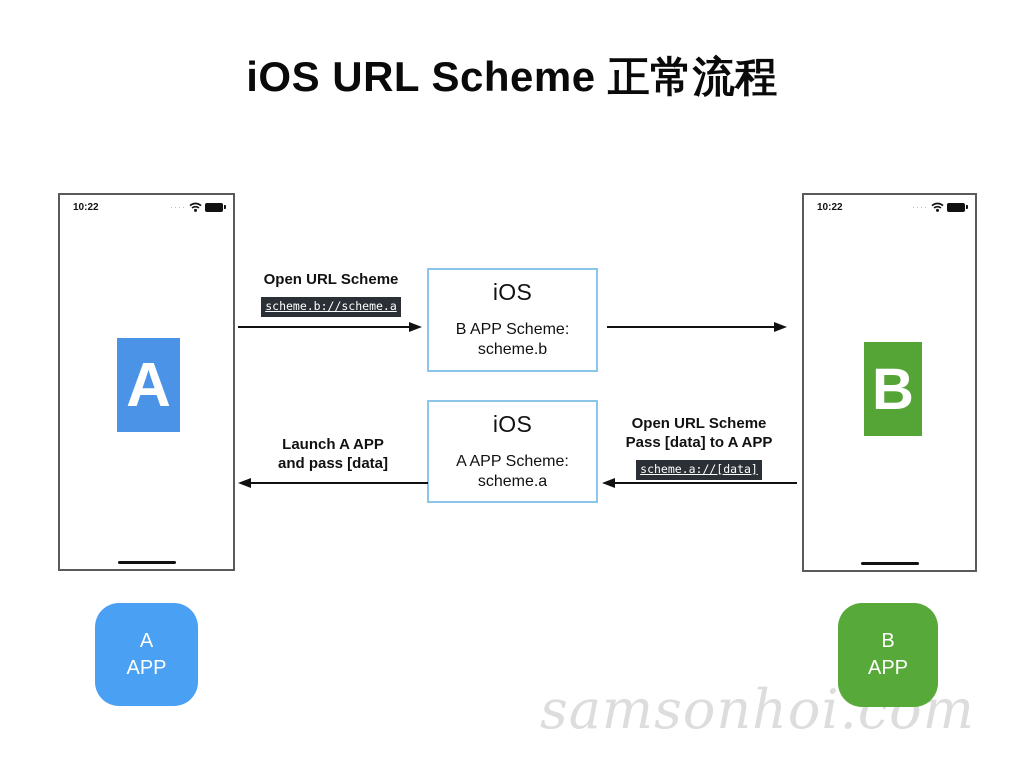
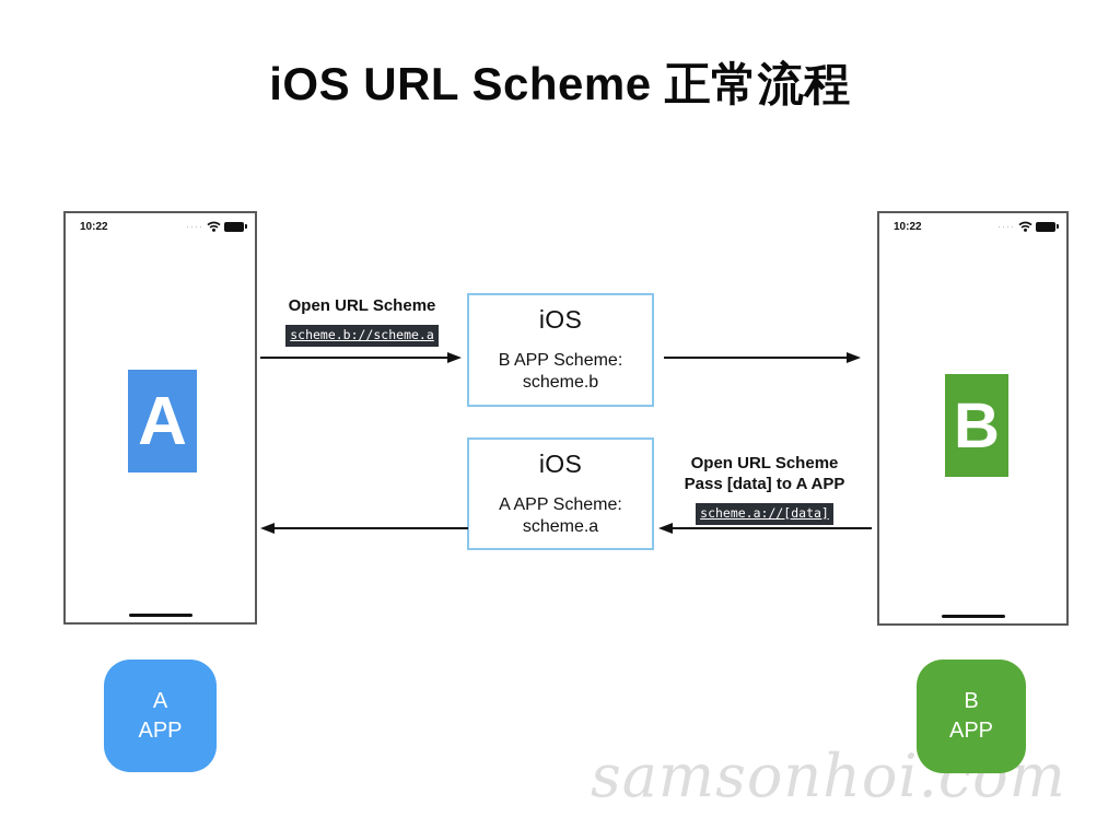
  iOS URL Scheme 正常流程
  10:22
  ····
  A
  10:22
  ····
  B
  Open URL Scheme
  scheme.b://scheme.a
  iOS
  B APP Scheme:
  scheme.b
  iOS
  A APP Scheme:
  scheme.a
  Open URL Scheme
  Pass [data] to A APP
  scheme.a://[data]
- Launch A APP
- and pass [data]
  A
  APP
  B
  APP
  samsonhoi.com
